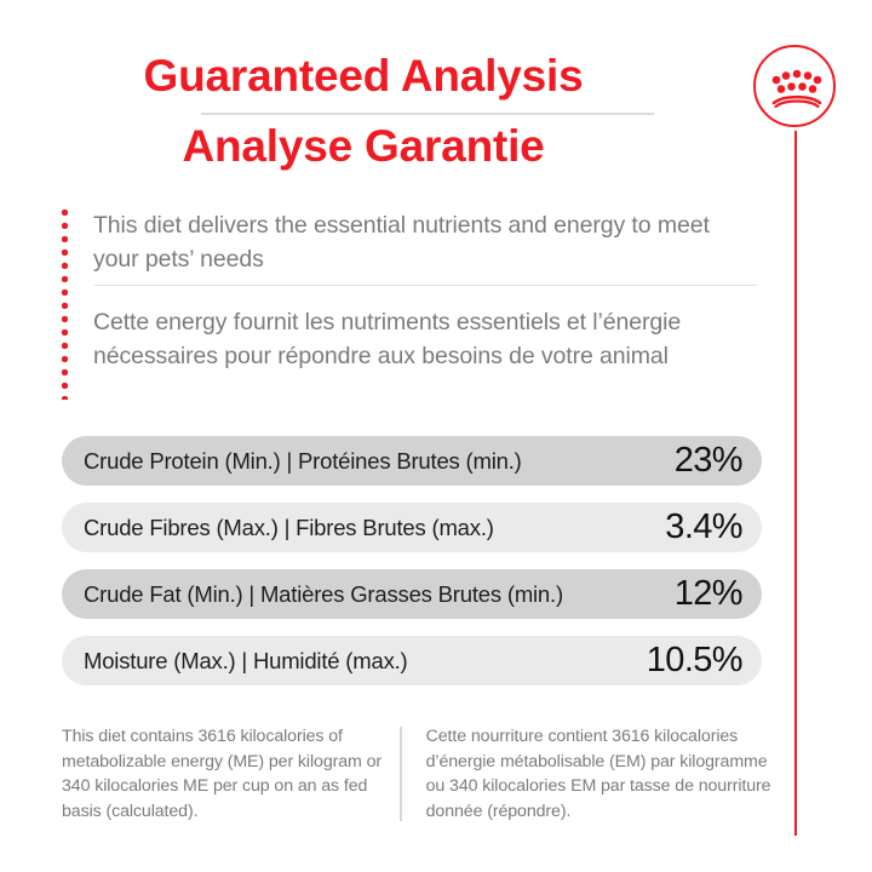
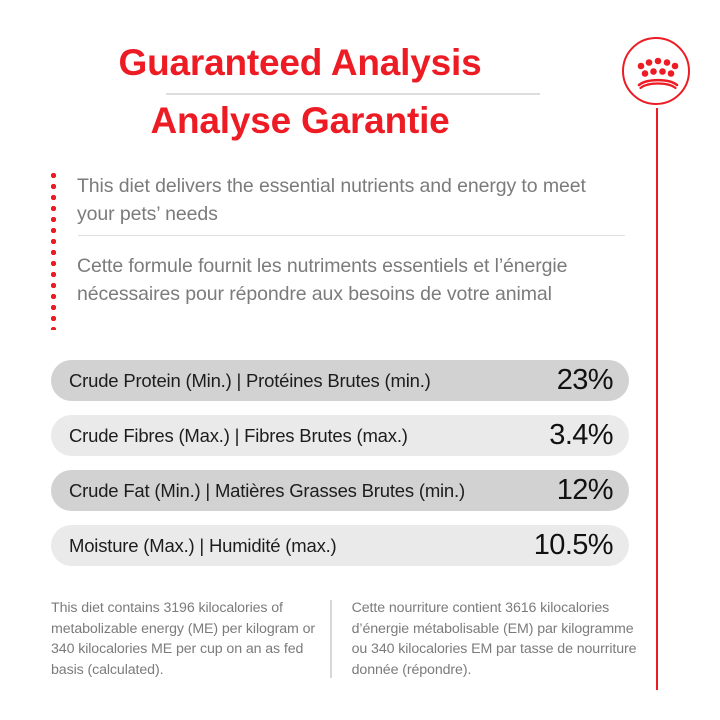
  Guaranteed Analysis
  Analyse Garantie
  This diet delivers the essential nutrients and energy to meet your pets’ needs
- Cette energy fournit les nutriments essentiels et l’énergie nécessaires pour répondre aux besoins de votre animal
+ Cette formule fournit les nutriments essentiels et l’énergie nécessaires pour répondre aux besoins de votre animal
  Crude Protein (Min.) | Protéines Brutes (min.)
  23%
  Crude Fibres (Max.) | Fibres Brutes (max.)
  3.4%
  Crude Fat (Min.) | Matières Grasses Brutes (min.)
  12%
  Moisture (Max.) | Humidité (max.)
  10.5%
- This diet contains 3616 kilocalories of metabolizable energy (ME) per kilogram or 340 kilocalories ME per cup on an as fed basis (calculated).
+ This diet contains 3196 kilocalories of metabolizable energy (ME) per kilogram or 340 kilocalories ME per cup on an as fed basis (calculated).
  Cette nourriture contient 3616 kilocalories d’énergie métabolisable (EM) par kilogramme ou 340 kilocalories EM par tasse de nourriture donnée (répondre).
